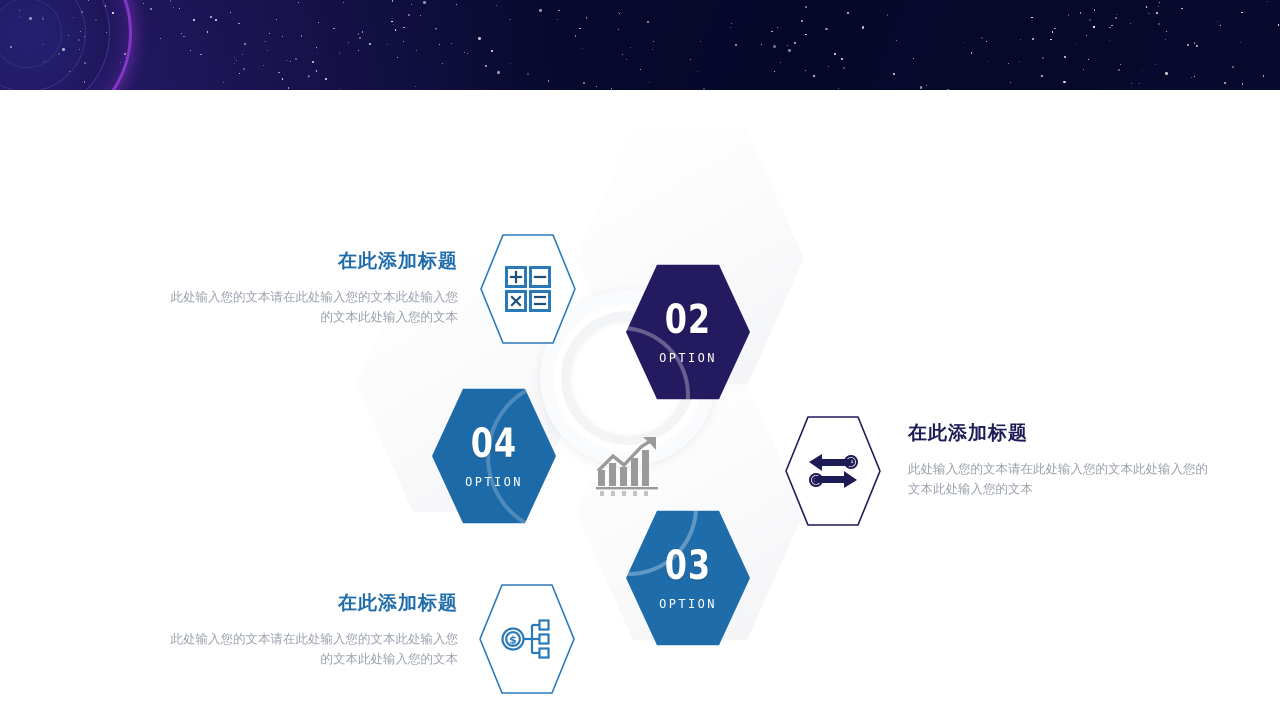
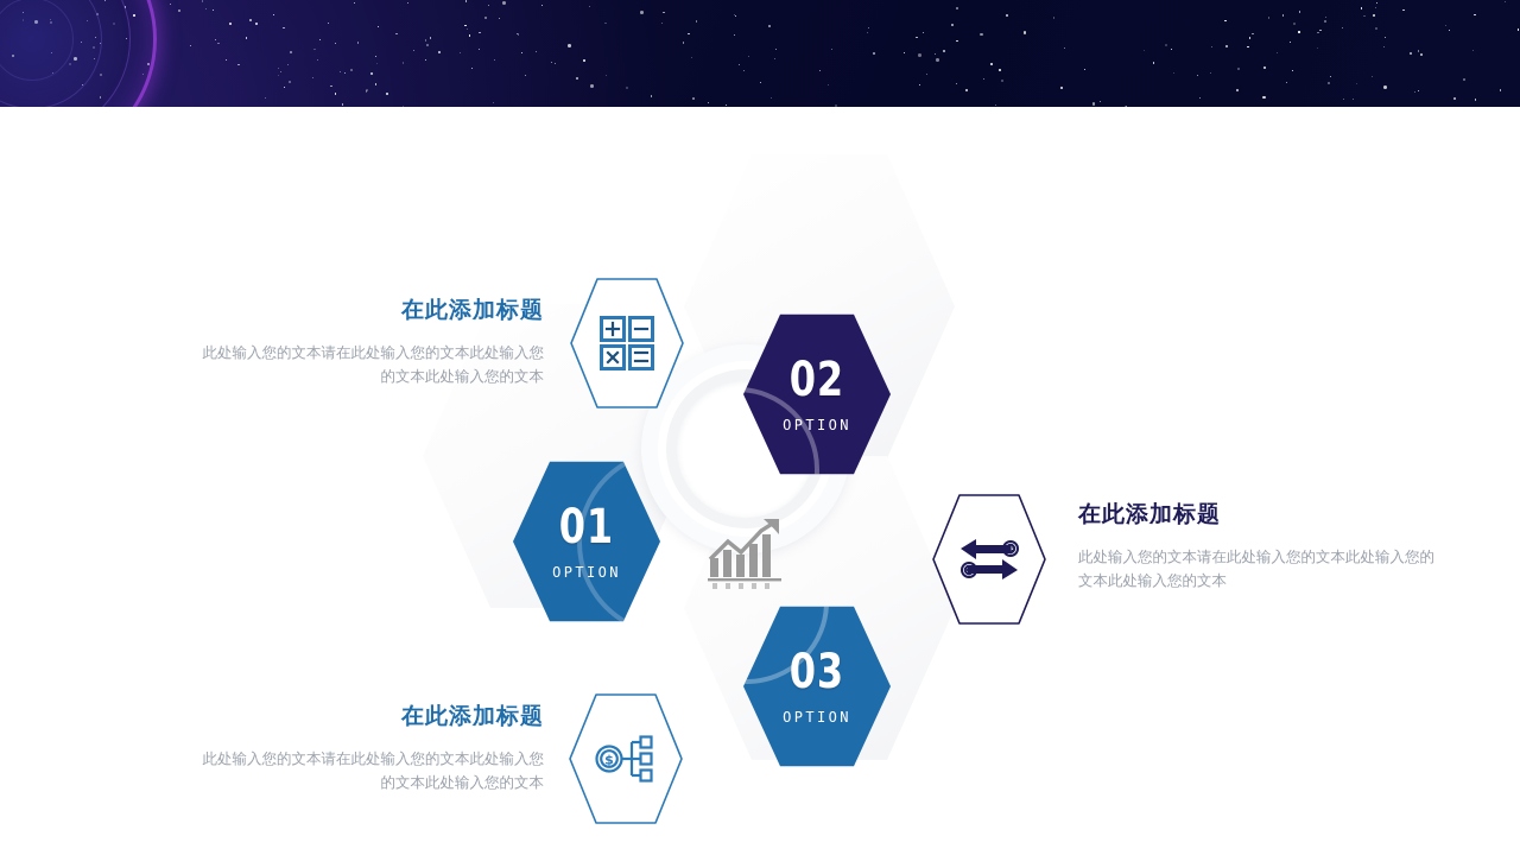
- 04
+ 01
  OPTION
  02
  OPTION
  03
  OPTION
  $
  $
  $
  在此添加标题
  此处输入您的文本请在此处输入您的文本此处输入您的文本此处输入您的文本
  在此添加标题
  此处输入您的文本请在此处输入您的文本此处输入您的文本此处输入您的文本
  在此添加标题
  此处输入您的文本请在此处输入您的文本此处输入您的文本此处输入您的文本
